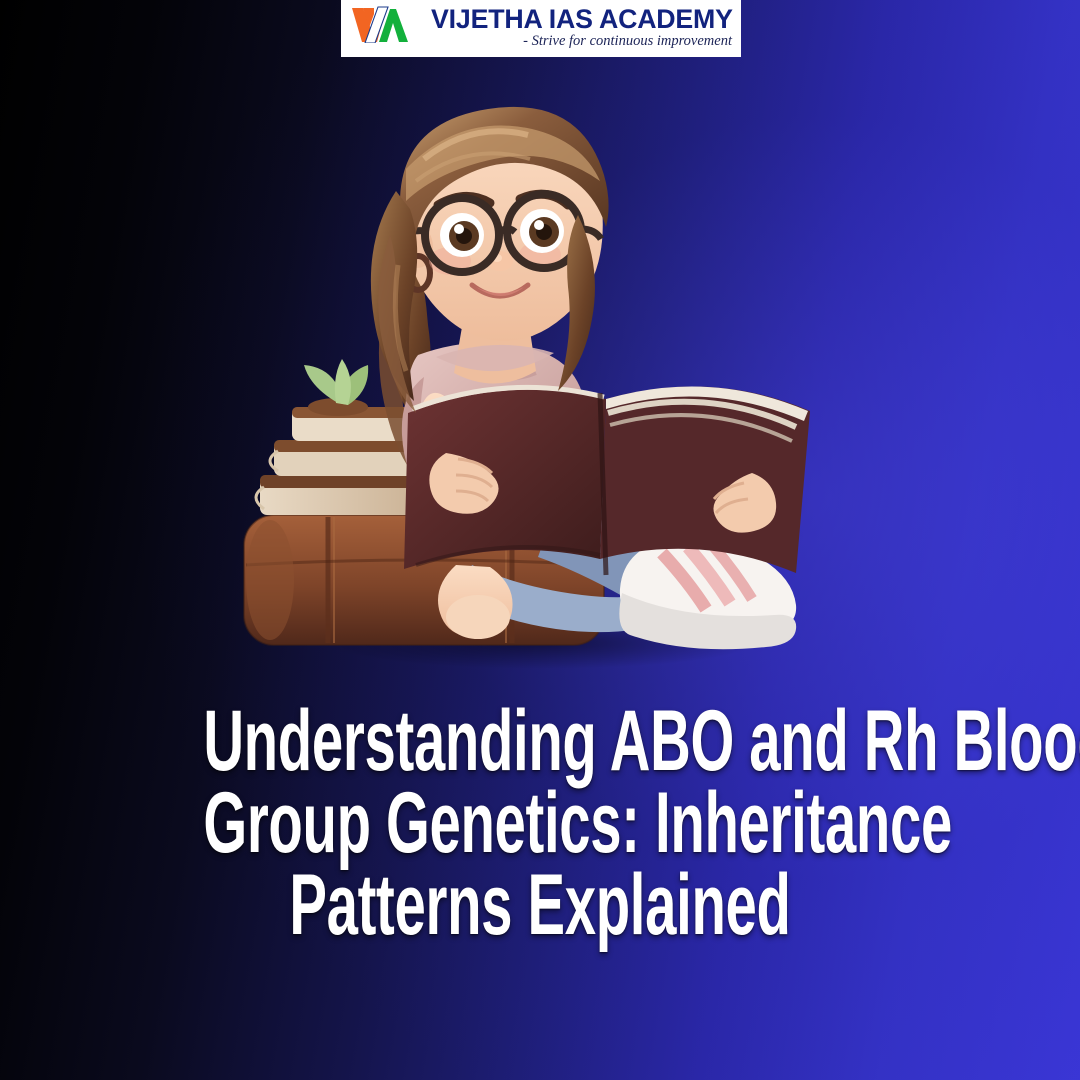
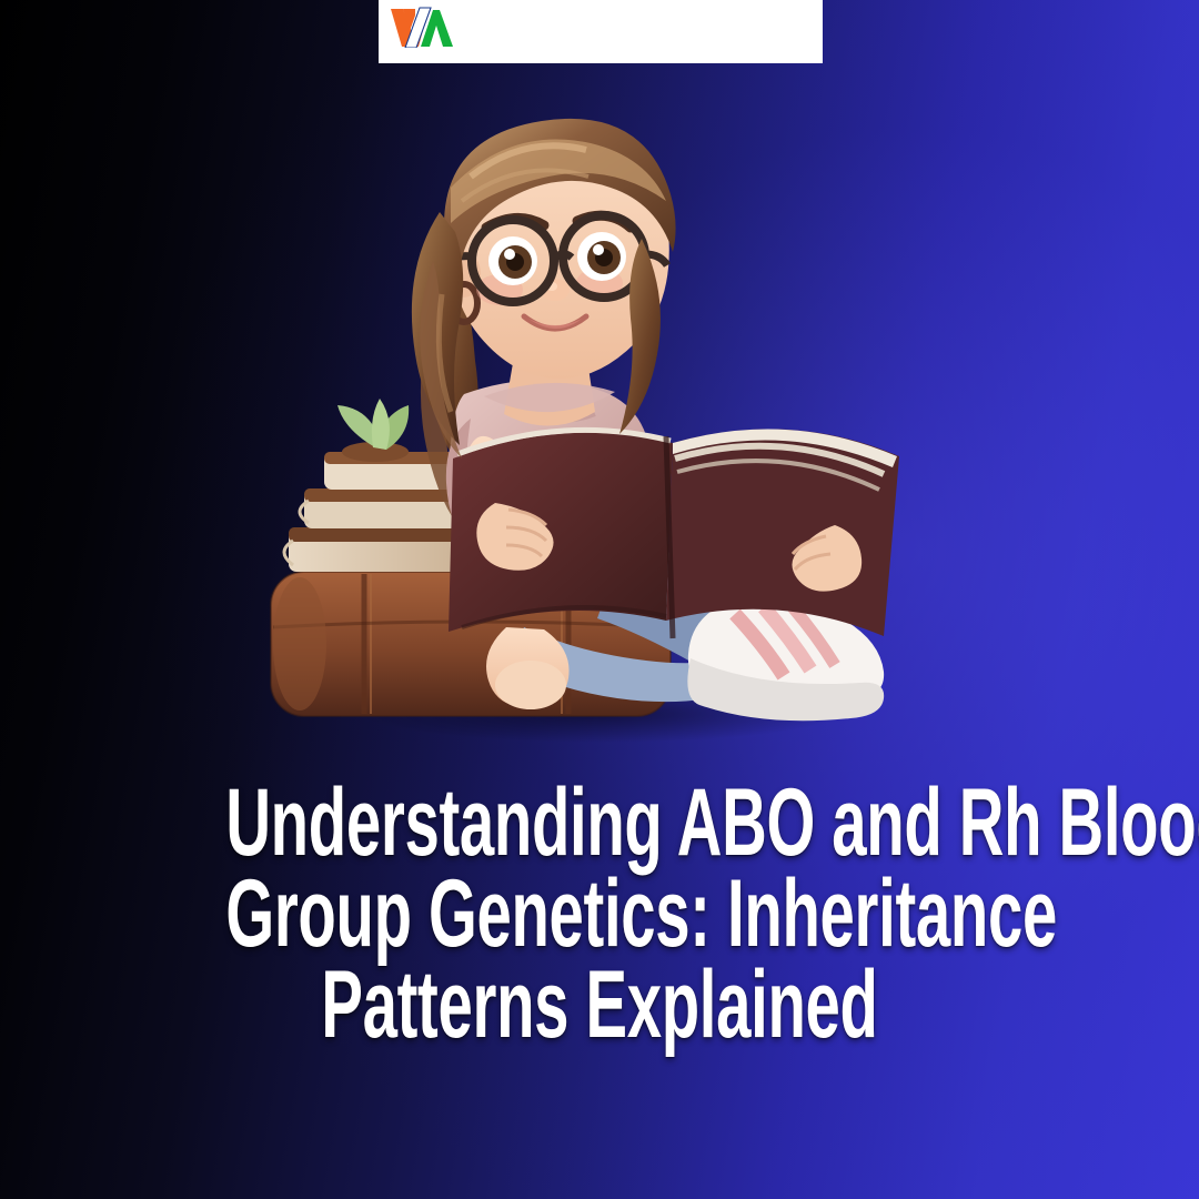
- VIJETHA IAS ACADEMY
- - Strive for continuous improvement
  Understanding ABO and Rh Bloo
  Group Genetics: Inheritance
  Patterns Explained
